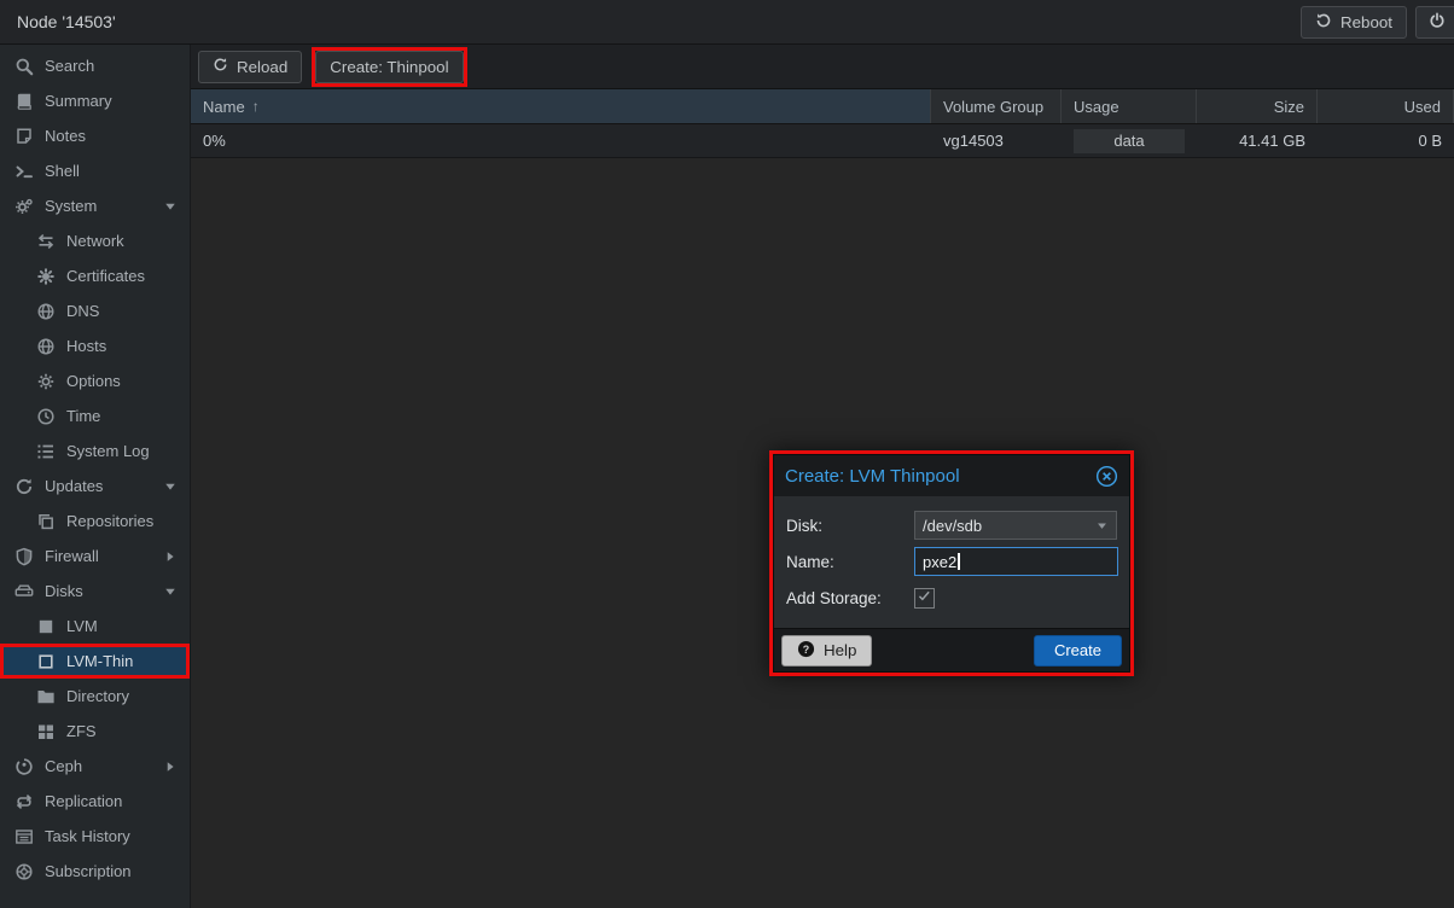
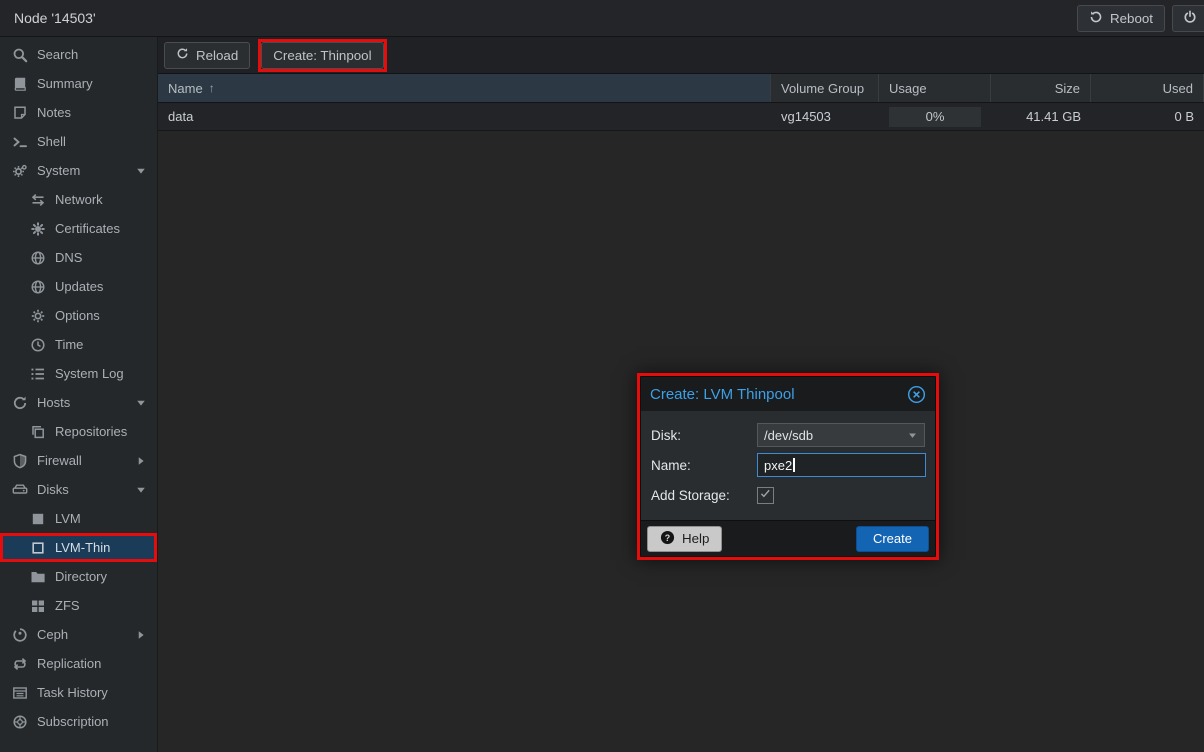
  Node '14503'
  Reboot
  Search
  Summary
  Notes
  Shell
  System
  Network
  Certificates
  DNS
- Hosts
+ Updates
  Options
  Time
  System Log
- Updates
+ Hosts
  Repositories
  Firewall
  Disks
  LVM
  LVM-Thin
  Directory
  ZFS
  Ceph
  Replication
  Task History
  Subscription
  Reload
  Create: Thinpool
  Name
  ↑
  Volume Group
  Usage
  Size
  Used
- 0%
+ data
  vg14503
- data
+ 0%
  41.41 GB
  0 B
  Create: LVM Thinpool
  Disk:
  /dev/sdb
  Name:
  pxe2
  Add Storage:
  ?
  Help
  Create
